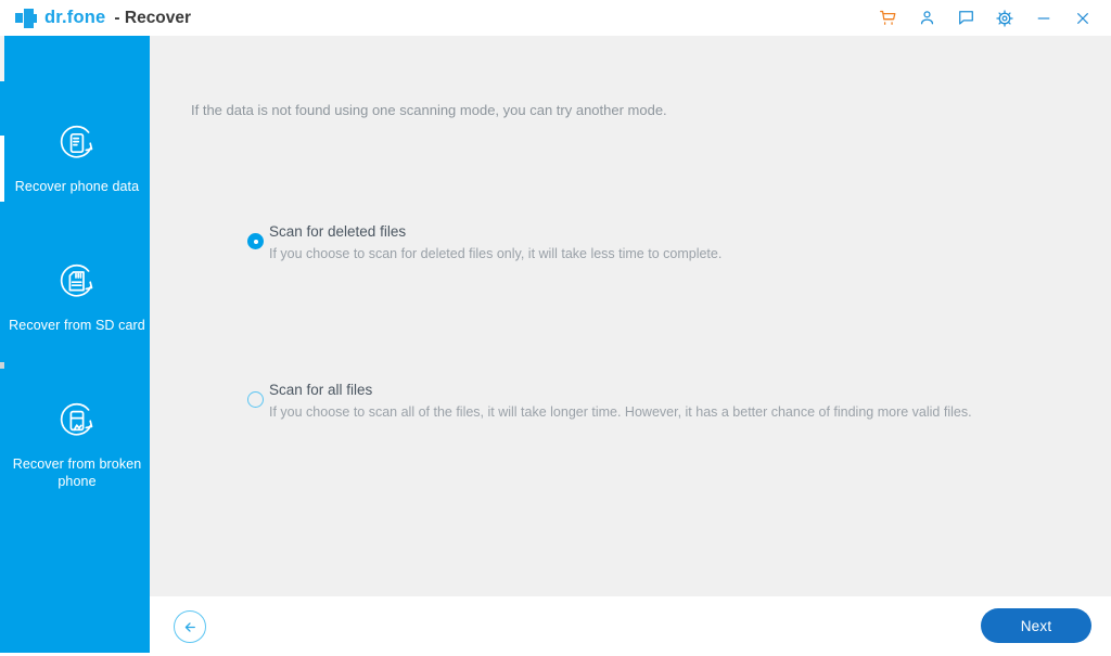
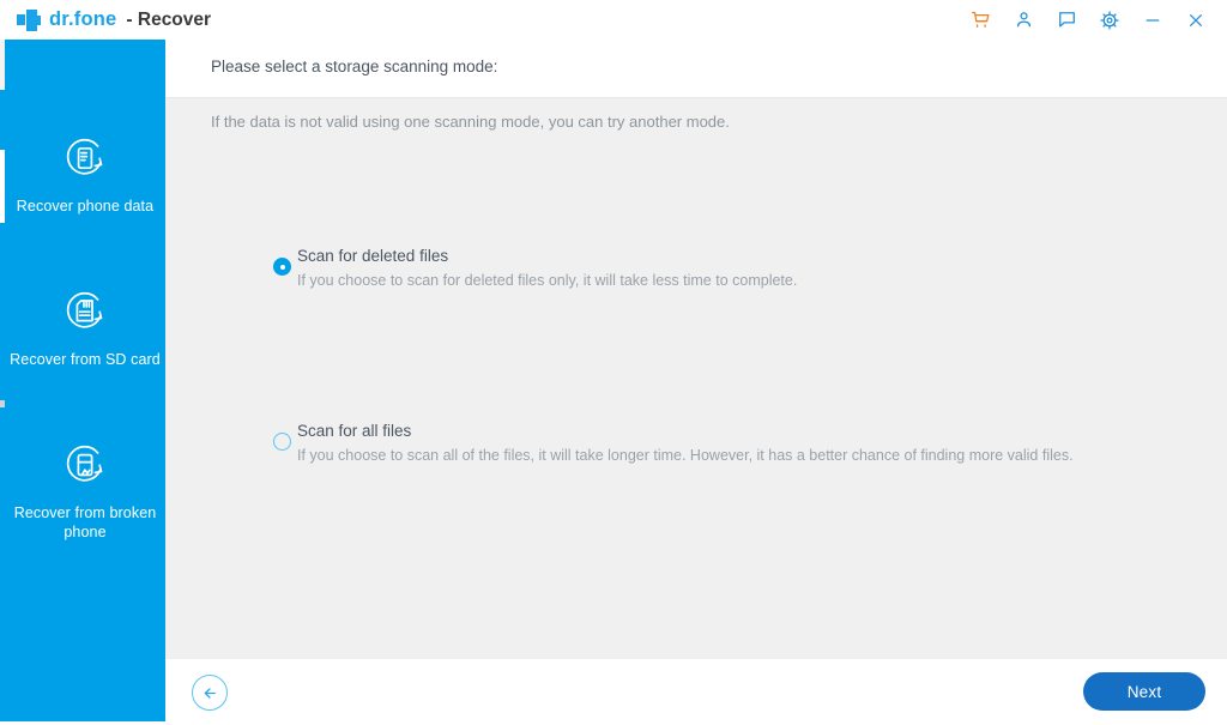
  dr.fone
  - Recover
  Recover phone data
  Recover from SD card
  Recover from broken phone
+ Please select a storage scanning mode:
- If the data is not found using one scanning mode, you can try another mode.
+ If the data is not valid using one scanning mode, you can try another mode.
  Scan for deleted files
  If you choose to scan for deleted files only, it will take less time to complete.
  Scan for all files
  If you choose to scan all of the files, it will take longer time. However, it has a better chance of finding more valid files.
  Next
